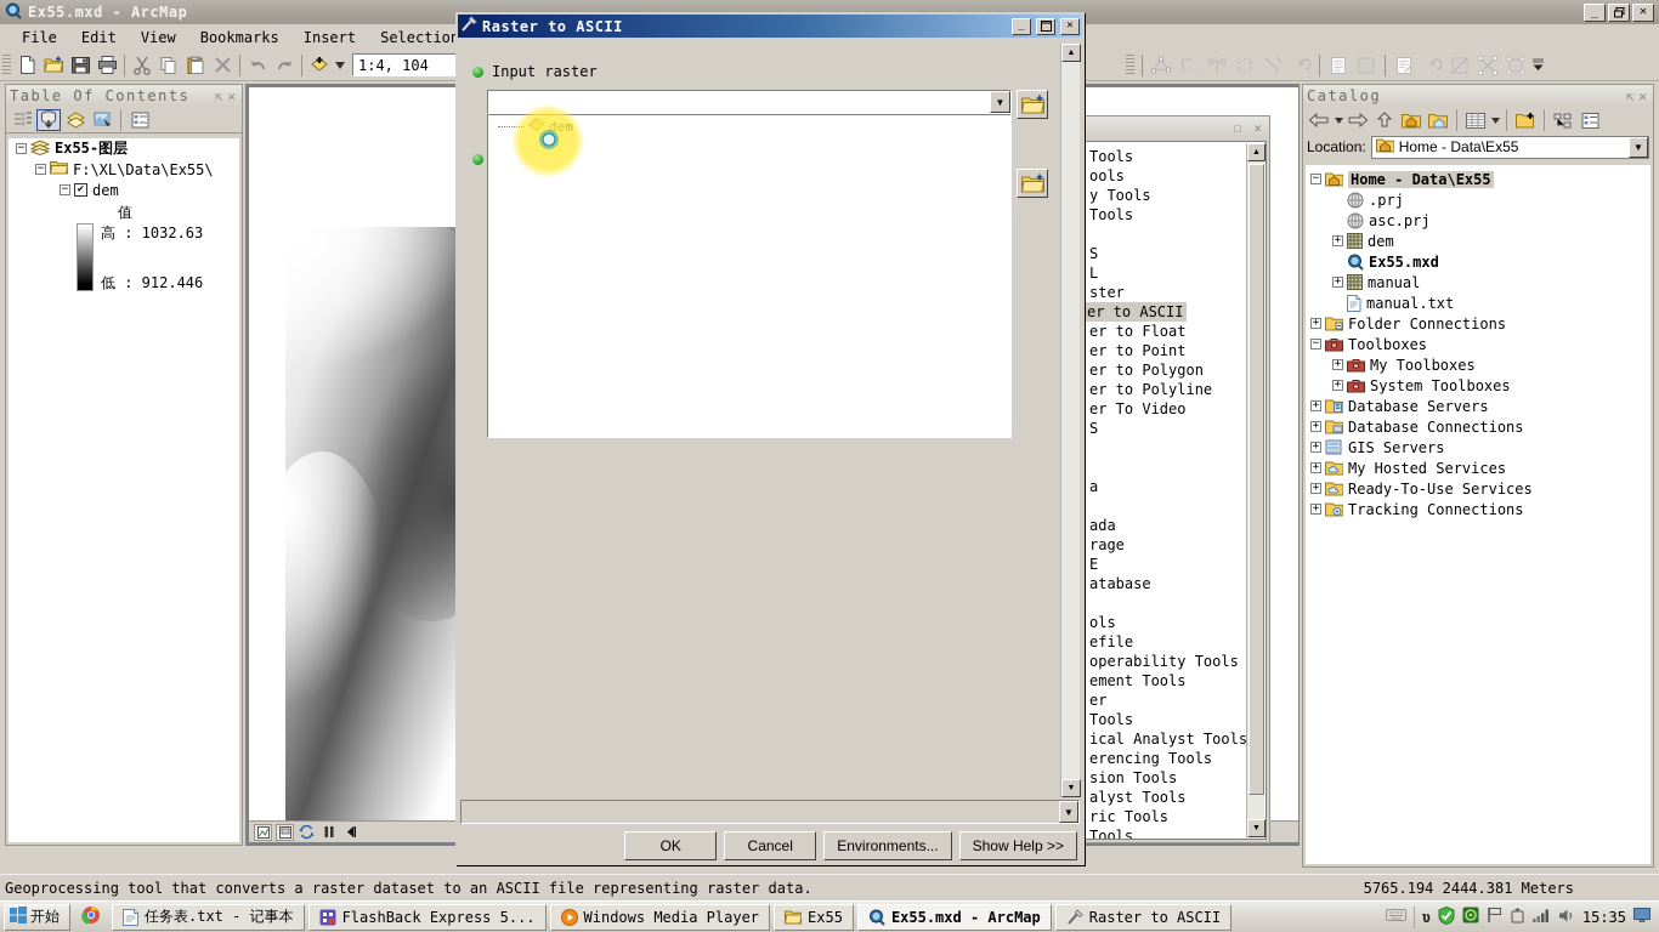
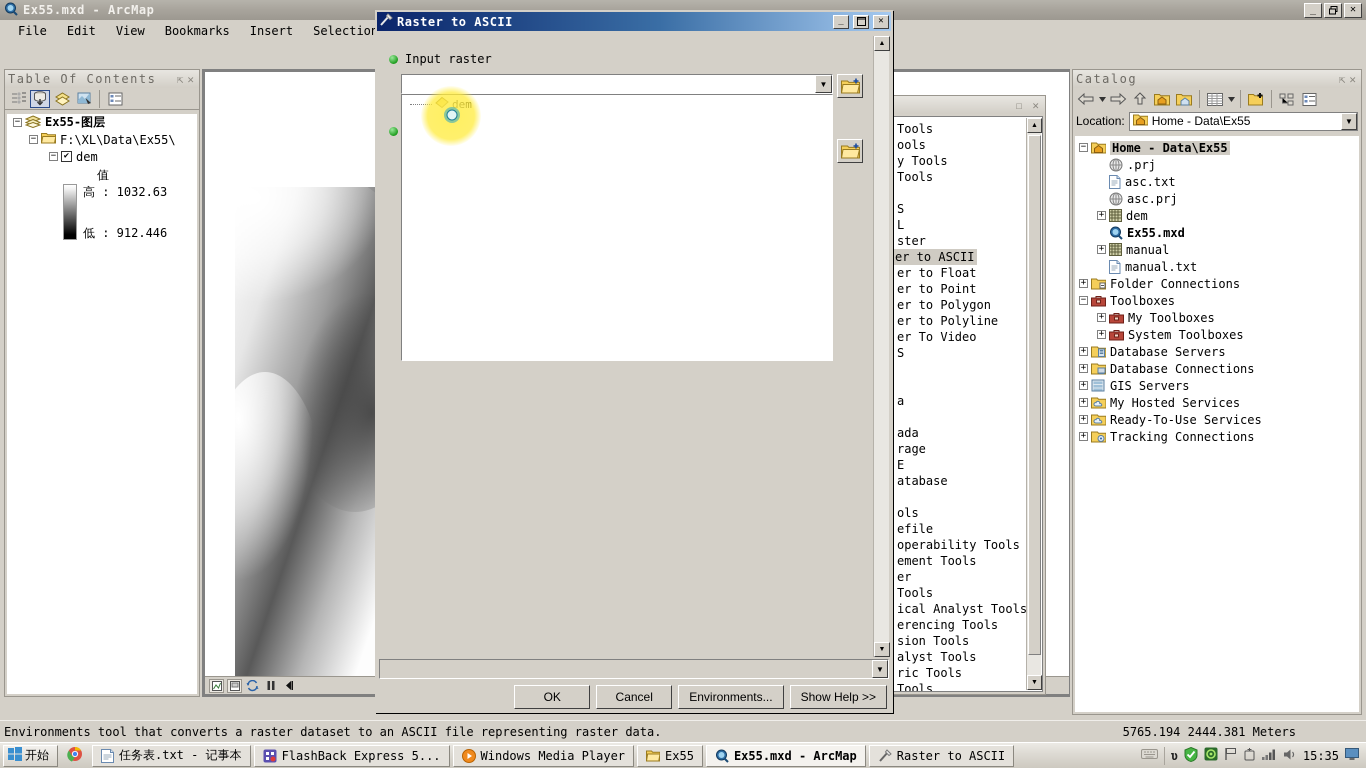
  Ex55.mxd - ArcMap
  _
  ✕
  File
  Edit
  View
  Bookmarks
  Insert
  Selectio
- 1:4, 104
  Table Of Contents
  ⇱
  ✕
  −
  Ex55-图层
  −
  F:\XL\Data\Ex55\
  −
  ✔
  dem
  值
  高 : 1032.63
  低 : 912.446
  ☐
  ✕
  Tools
  ools
  y Tools
  Tools
  S
  L
  ster
  er to ASCII
  er to Float
  er to Point
  er to Polygon
  er to Polyline
  er To Video
  S
  a
  ada
  rage
  E
  atabase
  ols
  efile
  operability Tools
  ement Tools
  er
  Tools
  ical Analyst Tools
  erencing Tools
  sion Tools
  alyst Tools
  ric Tools
  Tools
  Catalog
  ⇱
  ✕
  Location:
  Home - Data\Ex55
  ▼
  −
  Home - Data\Ex55
  .prj
+ asc.txt
  asc.prj
  +
  dem
  Ex55.mxd
  +
  manual
  manual.txt
  +
  Folder Connections
  −
  Toolboxes
  +
  My Toolboxes
  +
  System Toolboxes
  +
  Database Servers
  +
  Database Connections
  +
  GIS Servers
  +
  My Hosted Services
  +
  Ready-To-Use Services
  +
  Tracking Connections
  Raster to ASCII
  _
  ✕
  Input raster
  ▼
  ▼
  OK
  Cancel
  Environments...
  Show Help >>
- Geoprocessing tool that converts a raster dataset to an ASCII file representing raster data.
+ Environments tool that converts a raster dataset to an ASCII file representing raster data.
  5765.194 2444.381 Meters
  开始
  任务表.txt - 记事本
  FlashBack Express 5...
  Windows Media Player
  Ex55
  Ex55.mxd - ArcMap
  Raster to ASCII
  ʋ
  15:35
